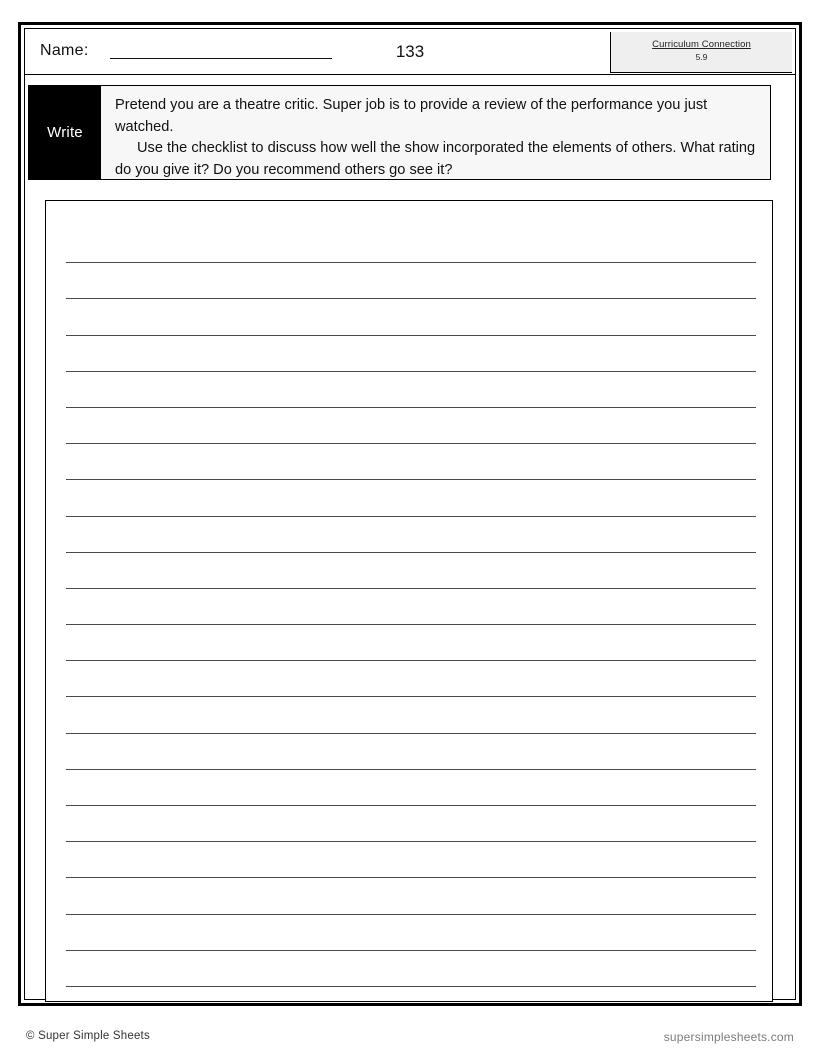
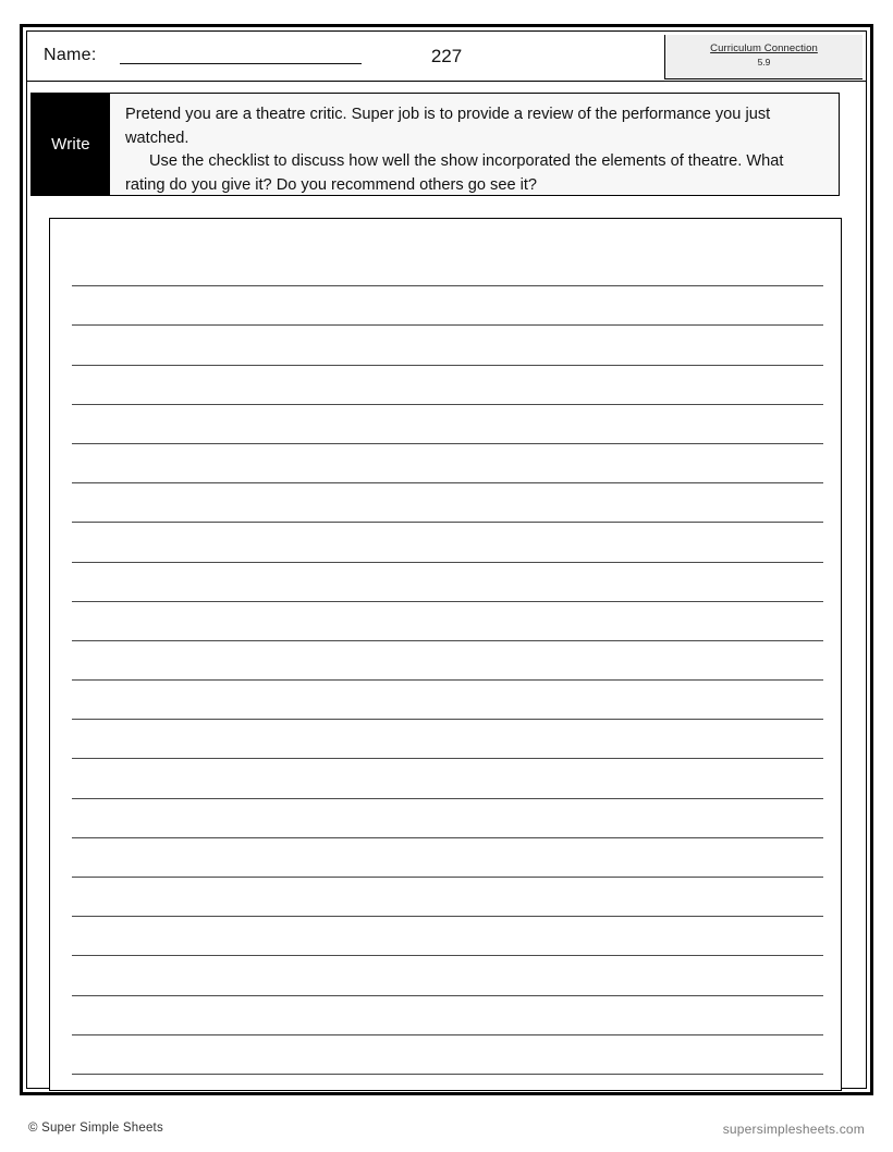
  Name:
- 133
+ 227
  Curriculum Connection
  5.9
  Write
  Pretend you are a theatre critic. Super job is to provide a review of the performance you just watched.
- Use the checklist to discuss how well the show incorporated the elements of others. What rating do you give it? Do you recommend others go see it?
+ Use the checklist to discuss how well the show incorporated the elements of theatre. What rating do you give it? Do you recommend others go see it?
  © Super Simple Sheets
  supersimplesheets.com
